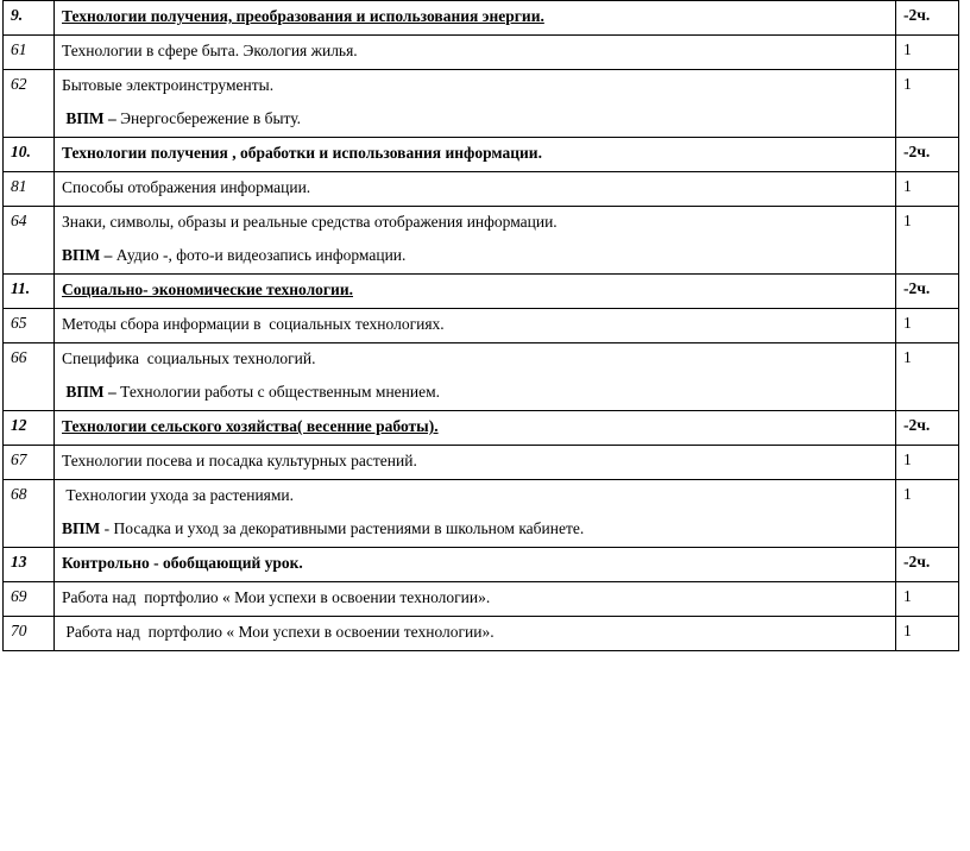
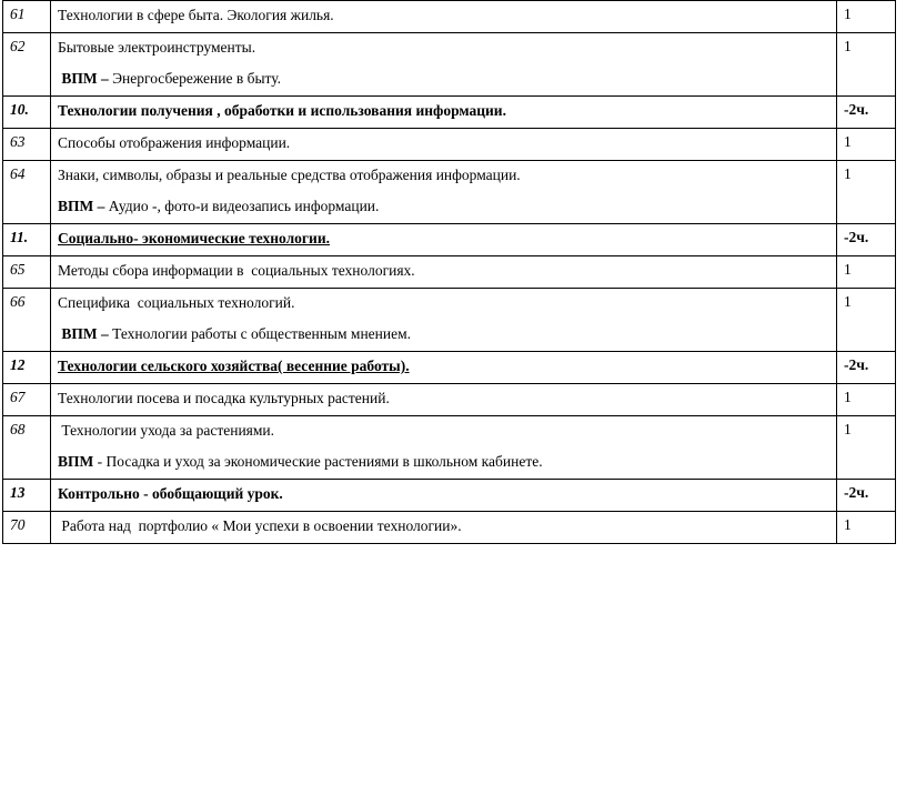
- 9.	Технологии получения, преобразования и использования энергии.	-2ч.
  61	Технологии в сфере быта. Экология жилья.	1
  62	Бытовые электроинструменты. ВПМ – Энергосбережение в быту.	1
  10.	Технологии получения , обработки и использования информации.	-2ч.
- 81	Способы отображения информации.	1
+ 63	Способы отображения информации.	1
  64	Знаки, символы, образы и реальные средства отображения информации.ВПМ – Аудио -, фото-и видеозапись информации.	1
  11.	Социально- экономические технологии.	-2ч.
  65	Методы сбора информации в социальных технологиях.	1
  66	Специфика социальных технологий. ВПМ – Технологии работы с общественным мнением.	1
  12	Технологии сельского хозяйства( весенние работы).	-2ч.
  67	Технологии посева и посадка культурных растений.	1
- 68	Технологии ухода за растениями.ВПМ - Посадка и уход за декоративными растениями в школьном кабинете.	1
+ 68	Технологии ухода за растениями.ВПМ - Посадка и уход за экономические растениями в школьном кабинете.	1
  13	Контрольно - обобщающий урок.	-2ч.
- 69	Работа над портфолио « Мои успехи в освоении технологии».	1
  70	Работа над портфолио « Мои успехи в освоении технологии».	1
